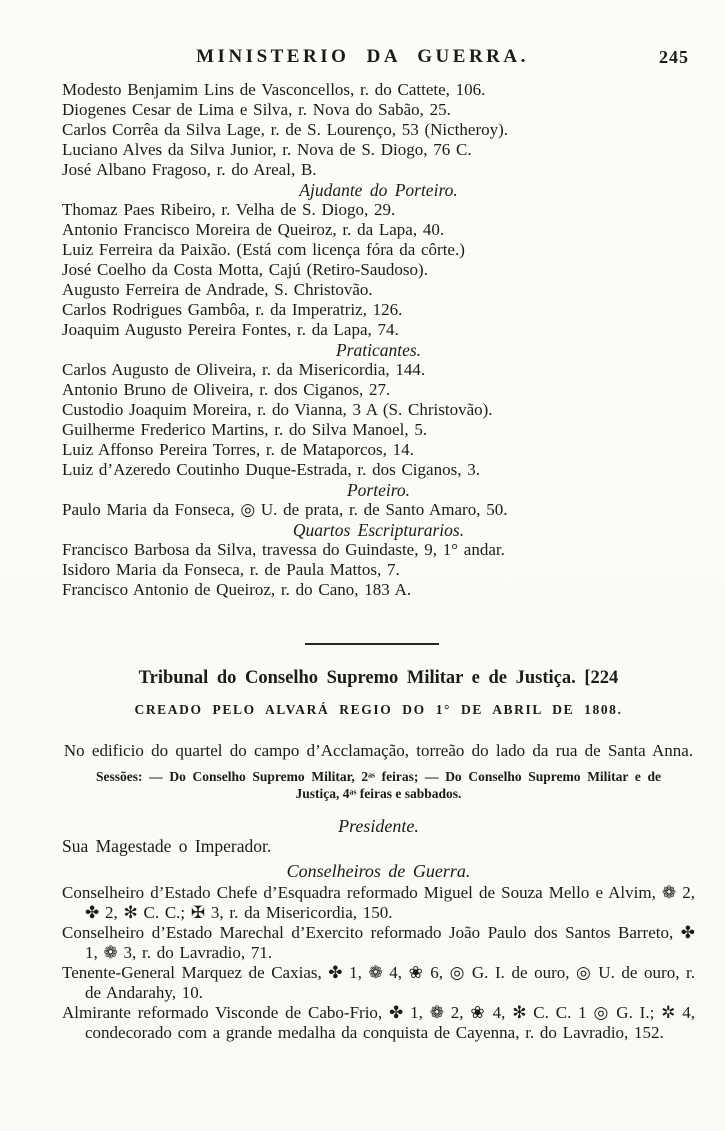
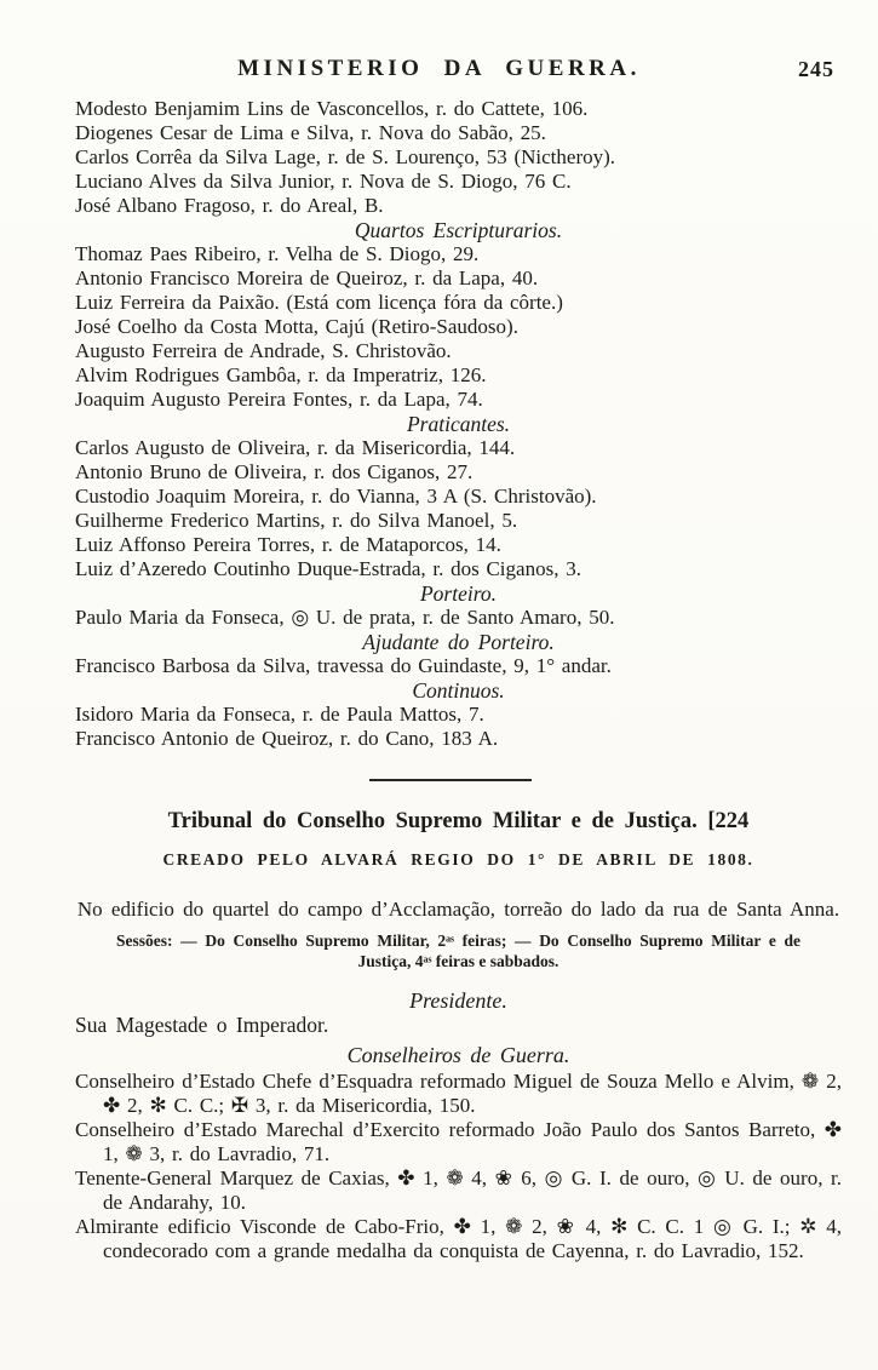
  MINISTERIO DA GUERRA.
  245
  Modesto Benjamim Lins de Vasconcellos, r. do Cattete, 106.
  Diogenes Cesar de Lima e Silva, r. Nova do Sabão, 25.
  Carlos Corrêa da Silva Lage, r. de S. Lourenço, 53 (Nictheroy).
  Luciano Alves da Silva Junior, r. Nova de S. Diogo, 76 C.
  José Albano Fragoso, r. do Areal, B.
- Ajudante do Porteiro.
+ Quartos Escripturarios.
  Thomaz Paes Ribeiro, r. Velha de S. Diogo, 29.
  Antonio Francisco Moreira de Queiroz, r. da Lapa, 40.
  Luiz Ferreira da Paixão. (Está com licença fóra da côrte.)
  José Coelho da Costa Motta, Cajú (Retiro-Saudoso).
  Augusto Ferreira de Andrade, S. Christovão.
- Carlos Rodrigues Gambôa, r. da Imperatriz, 126.
+ Alvim Rodrigues Gambôa, r. da Imperatriz, 126.
  Joaquim Augusto Pereira Fontes, r. da Lapa, 74.
  Praticantes.
  Carlos Augusto de Oliveira, r. da Misericordia, 144.
  Antonio Bruno de Oliveira, r. dos Ciganos, 27.
  Custodio Joaquim Moreira, r. do Vianna, 3 A (S. Christovão).
  Guilherme Frederico Martins, r. do Silva Manoel, 5.
  Luiz Affonso Pereira Torres, r. de Mataporcos, 14.
  Luiz d’Azeredo Coutinho Duque-Estrada, r. dos Ciganos, 3.
  Porteiro.
  Paulo Maria da Fonseca, ◎ U. de prata, r. de Santo Amaro, 50.
- Quartos Escripturarios.
+ Ajudante do Porteiro.
  Francisco Barbosa da Silva, travessa do Guindaste, 9, 1° andar.
+ Continuos.
  Isidoro Maria da Fonseca, r. de Paula Mattos, 7.
  Francisco Antonio de Queiroz, r. do Cano, 183 A.
  Tribunal do Conselho Supremo Militar e de Justiça. [224
  CREADO PELO ALVARÁ REGIO DO 1° DE ABRIL DE 1808.
  No edificio do quartel do campo d’Acclamação, torreão do lado da rua de Santa Anna.
  Sessões: — Do Conselho Supremo Militar, 2ᵃˢ feiras; — Do Conselho Supremo Militar e de Justiça, 4ᵃˢ feiras e sabbados.
  Presidente.
  Sua Magestade o Imperador.
  Conselheiros de Guerra.
  Conselheiro d’Estado Chefe d’Esquadra reformado Miguel de Souza Mello e Alvim, ❁ 2, ✤ 2, ✻ C. C.; ✠ 3, r. da Misericordia, 150.
  Conselheiro d’Estado Marechal d’Exercito reformado João Paulo dos Santos Barreto, ✤ 1, ❁ 3, r. do Lavradio, 71.
  Tenente-General Marquez de Caxias, ✤ 1, ❁ 4, ❀ 6, ◎ G. I. de ouro, ◎ U. de ouro, r. de Andarahy, 10.
- Almirante reformado Visconde de Cabo-Frio, ✤ 1, ❁ 2, ❀ 4, ✻ C. C. 1 ◎ G. I.; ✲ 4, condecorado com a grande medalha da conquista de Cayenna, r. do Lavradio, 152.
+ Almirante edificio Visconde de Cabo-Frio, ✤ 1, ❁ 2, ❀ 4, ✻ C. C. 1 ◎ G. I.; ✲ 4, condecorado com a grande medalha da conquista de Cayenna, r. do Lavradio, 152.
